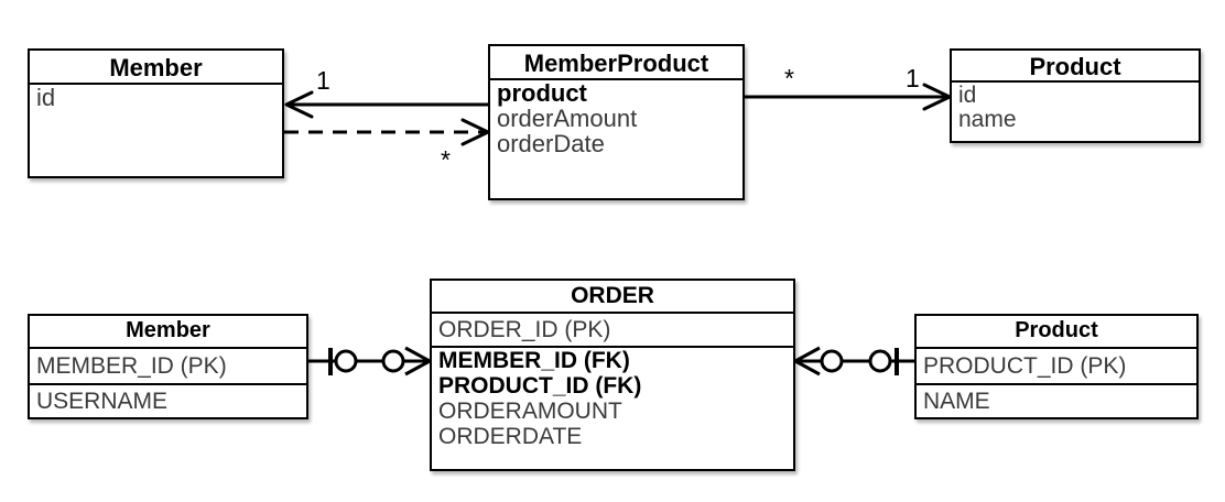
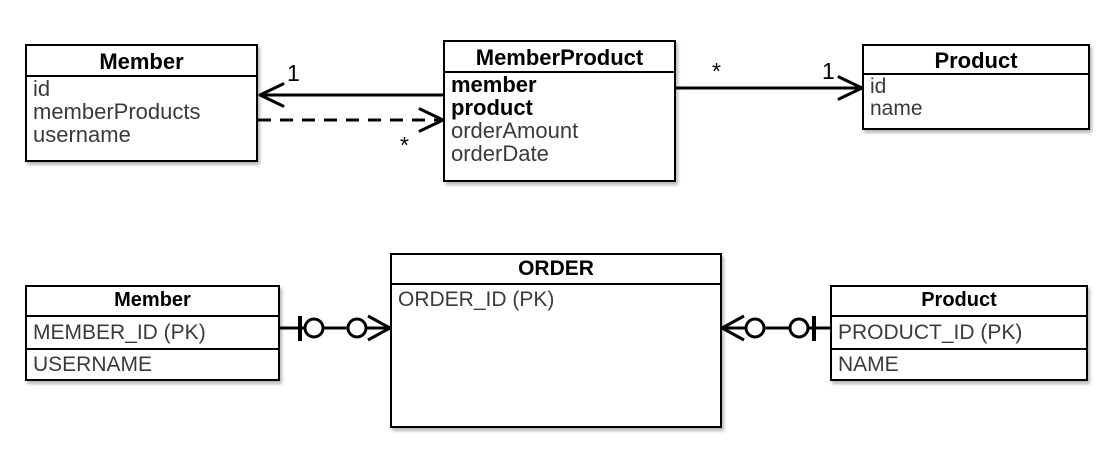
  Member
  id
+ memberProducts
+ username
  MemberProduct
+ member
  product
  orderAmount
  orderDate
  Product
  id
  name
  1
  *
  *
  1
  Member
  MEMBER_ID (PK)
  USERNAME
  ORDER
  ORDER_ID (PK)
- MEMBER_ID (FK)
- PRODUCT_ID (FK)
- ORDERAMOUNT
- ORDERDATE
  Product
  PRODUCT_ID (PK)
  NAME
